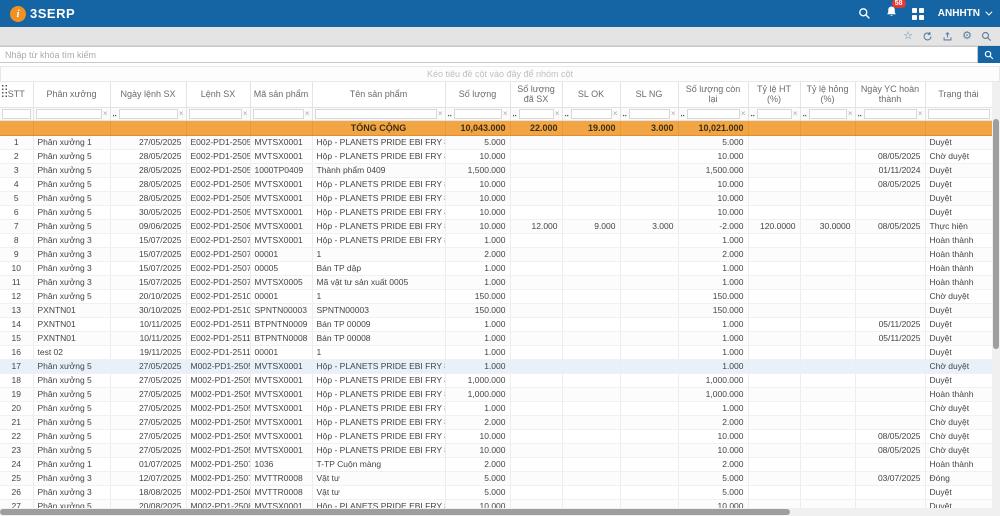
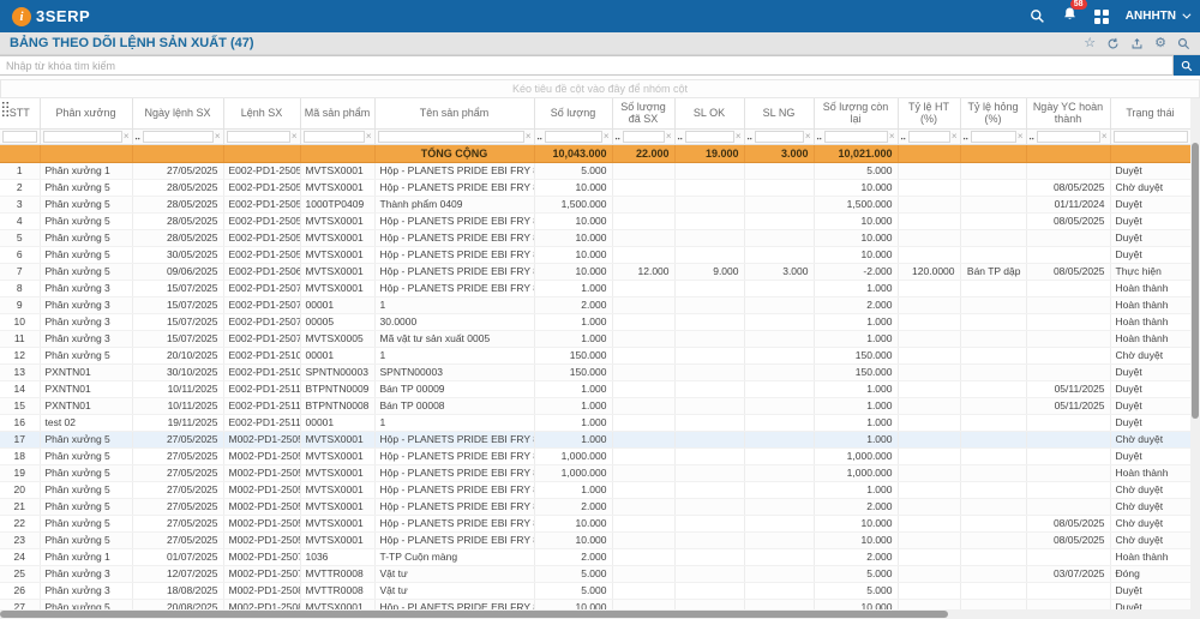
  i
  3SERP
  ANHHTN
+ BẢNG THEO DÕI LỆNH SẢN XUẤT (47)
  ☆
  ⚙
  Nhập từ khóa tìm kiếm
  Kéo tiêu đề cột vào đây để nhóm cột
  STT	Phân xưởng	Ngày lệnh SX	Lệnh SX	Mã sản phẩm	Tên sản phẩm	Số lượng	Số lượng đã SX	SL OK	SL NG	Số lượng còn lại	Tỷ lệ HT (%)	Tỷ lệ hỏng (%)	Ngày YC hoàn thành	Trạng thái
  	×	‥ ×	×	×	×	‥ ×	‥ ×	‥ ×	‥ ×	‥ ×	‥ ×	‥ ×	‥ ×
  					TỔNG CỘNG	10,043.000	22.000	19.000	3.000	10,021.000
  1	Phân xưởng 1	27/05/2025	E002-PD1-2505	MVTSX0001	Hộp - PLANETS PRIDE EBI FRY	5.000				5.000				Duyệt
  2	Phân xưởng 5	28/05/2025	E002-PD1-2505	MVTSX0001	Hộp - PLANETS PRIDE EBI FRY	10.000				10.000			08/05/2025	Chờ duyệt
  3	Phân xưởng 5	28/05/2025	E002-PD1-2505	1000TP0409	Thành phẩm 0409	1,500.000				1,500.000			01/11/2024	Duyệt
  4	Phân xưởng 5	28/05/2025	E002-PD1-2505	MVTSX0001	Hộp - PLANETS PRIDE EBI FRY	10.000				10.000			08/05/2025	Duyệt
  5	Phân xưởng 5	28/05/2025	E002-PD1-2505	MVTSX0001	Hộp - PLANETS PRIDE EBI FRY	10.000				10.000				Duyệt
  6	Phân xưởng 5	30/05/2025	E002-PD1-2505	MVTSX0001	Hộp - PLANETS PRIDE EBI FRY	10.000				10.000				Duyệt
- 7	Phân xưởng 5	09/06/2025	E002-PD1-2506	MVTSX0001	Hộp - PLANETS PRIDE EBI FRY	10.000	12.000	9.000	3.000	-2.000	120.0000	30.0000	08/05/2025	Thực hiện
+ 7	Phân xưởng 5	09/06/2025	E002-PD1-2506	MVTSX0001	Hộp - PLANETS PRIDE EBI FRY	10.000	12.000	9.000	3.000	-2.000	120.0000	Bán TP dập	08/05/2025	Thực hiện
  8	Phân xưởng 3	15/07/2025	E002-PD1-2507	MVTSX0001	Hộp - PLANETS PRIDE EBI FRY	1.000				1.000				Hoàn thành
  9	Phân xưởng 3	15/07/2025	E002-PD1-2507	00001	1	2.000				2.000				Hoàn thành
- 10	Phân xưởng 3	15/07/2025	E002-PD1-2507	00005	Bán TP dập	1.000				1.000				Hoàn thành
+ 10	Phân xưởng 3	15/07/2025	E002-PD1-2507	00005	30.0000	1.000				1.000				Hoàn thành
  11	Phân xưởng 3	15/07/2025	E002-PD1-2507	MVTSX0005	Mã vật tư sản xuất 0005	1.000				1.000				Hoàn thành
  12	Phân xưởng 5	20/10/2025	E002-PD1-2510	00001	1	150.000				150.000				Chờ duyệt
  13	PXNTN01	30/10/2025	E002-PD1-2510	SPNTN00003	SPNTN00003	150.000				150.000				Duyệt
  14	PXNTN01	10/11/2025	E002-PD1-2511	BTPNTN0009	Bán TP 00009	1.000				1.000			05/11/2025	Duyệt
  15	PXNTN01	10/11/2025	E002-PD1-2511	BTPNTN0008	Bán TP 00008	1.000				1.000			05/11/2025	Duyệt
  16	test 02	19/11/2025	E002-PD1-2511	00001	1	1.000				1.000				Duyệt
  17	Phân xưởng 5	27/05/2025	M002-PD1-250	MVTSX0001	Hộp - PLANETS PRIDE EBI FRY	1.000				1.000				Chờ duyệt
  18	Phân xưởng 5	27/05/2025	M002-PD1-250	MVTSX0001	Hộp - PLANETS PRIDE EBI FRY	1,000.000				1,000.000				Duyệt
  19	Phân xưởng 5	27/05/2025	M002-PD1-250	MVTSX0001	Hộp - PLANETS PRIDE EBI FRY	1,000.000				1,000.000				Hoàn thành
  20	Phân xưởng 5	27/05/2025	M002-PD1-250	MVTSX0001	Hộp - PLANETS PRIDE EBI FRY	1.000				1.000				Chờ duyệt
  21	Phân xưởng 5	27/05/2025	M002-PD1-250	MVTSX0001	Hộp - PLANETS PRIDE EBI FRY	2.000				2.000				Chờ duyệt
  22	Phân xưởng 5	27/05/2025	M002-PD1-250	MVTSX0001	Hộp - PLANETS PRIDE EBI FRY	10.000				10.000			08/05/2025	Chờ duyệt
  23	Phân xưởng 5	27/05/2025	M002-PD1-250	MVTSX0001	Hộp - PLANETS PRIDE EBI FRY	10.000				10.000			08/05/2025	Chờ duyệt
  24	Phân xưởng 1	01/07/2025	M002-PD1-250	1036	T-TP Cuộn màng	2.000				2.000				Hoàn thành
  25	Phân xưởng 3	12/07/2025	M002-PD1-250	MVTTR0008	Vật tư	5.000				5.000			03/07/2025	Đóng
  26	Phân xưởng 3	18/08/2025	M002-PD1-250	MVTTR0008	Vật tư	5.000				5.000				Duyệt
  27	Phân xưởng 5	20/08/2025	M002-PD1-250	MVTSX0001	Hộp - PLANETS PRIDE EBI FRY	10.000				10.000				Duyệt
